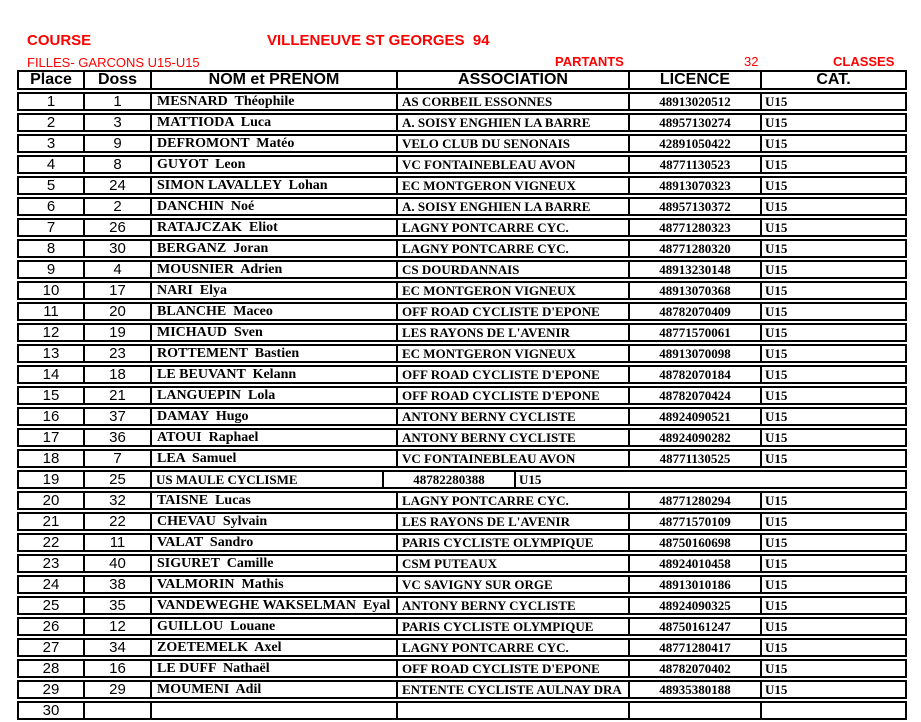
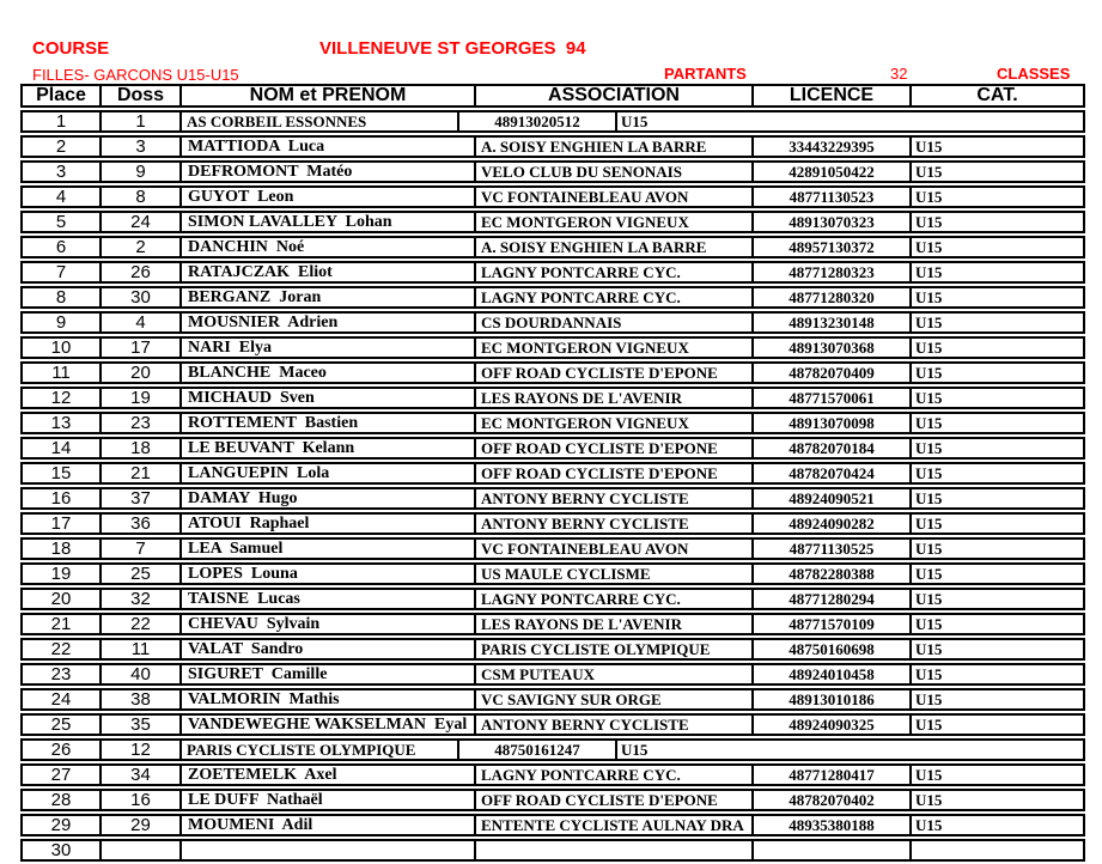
  COURSE
  VILLENEUVE ST GEORGES 94
  FILLES- GARCONS U15-U15
  PARTANTS
  32
  CLASSES
  Place
  Doss
  NOM et PRENOM
  ASSOCIATION
  LICENCE
  CAT.
  1
  1
- MESNARD Théophile
  AS CORBEIL ESSONNES
  48913020512
  U15
  2
  3
  MATTIODA Luca
  A. SOISY ENGHIEN LA BARRE
- 48957130274
+ 33443229395
  U15
  3
  9
  DEFROMONT Matéo
  VELO CLUB DU SENONAIS
  42891050422
  U15
  4
  8
  GUYOT Leon
  VC FONTAINEBLEAU AVON
  48771130523
  U15
  5
  24
  SIMON LAVALLEY Lohan
  EC MONTGERON VIGNEUX
  48913070323
  U15
  6
  2
  DANCHIN Noé
  A. SOISY ENGHIEN LA BARRE
  48957130372
  U15
  7
  26
  RATAJCZAK Eliot
  LAGNY PONTCARRE CYC.
  48771280323
  U15
  8
  30
  BERGANZ Joran
  LAGNY PONTCARRE CYC.
  48771280320
  U15
  9
  4
  MOUSNIER Adrien
  CS DOURDANNAIS
  48913230148
  U15
  10
  17
  NARI Elya
  EC MONTGERON VIGNEUX
  48913070368
  U15
  11
  20
  BLANCHE Maceo
  OFF ROAD CYCLISTE D'EPONE
  48782070409
  U15
  12
  19
  MICHAUD Sven
  LES RAYONS DE L'AVENIR
  48771570061
  U15
  13
  23
  ROTTEMENT Bastien
  EC MONTGERON VIGNEUX
  48913070098
  U15
  14
  18
  LE BEUVANT Kelann
  OFF ROAD CYCLISTE D'EPONE
  48782070184
  U15
  15
  21
  LANGUEPIN Lola
  OFF ROAD CYCLISTE D'EPONE
  48782070424
  U15
  16
  37
  DAMAY Hugo
  ANTONY BERNY CYCLISTE
  48924090521
  U15
  17
  36
  ATOUI Raphael
  ANTONY BERNY CYCLISTE
  48924090282
  U15
  18
  7
  LEA Samuel
  VC FONTAINEBLEAU AVON
  48771130525
  U15
  19
  25
+ LOPES Louna
  US MAULE CYCLISME
  48782280388
  U15
  20
  32
  TAISNE Lucas
  LAGNY PONTCARRE CYC.
  48771280294
  U15
  21
  22
  CHEVAU Sylvain
  LES RAYONS DE L'AVENIR
  48771570109
  U15
  22
  11
  VALAT Sandro
  PARIS CYCLISTE OLYMPIQUE
  48750160698
  U15
  23
  40
  SIGURET Camille
  CSM PUTEAUX
  48924010458
  U15
  24
  38
  VALMORIN Mathis
  VC SAVIGNY SUR ORGE
  48913010186
  U15
  25
  35
  VANDEWEGHE WAKSELMAN Eyal
  ANTONY BERNY CYCLISTE
  48924090325
  U15
  26
  12
- GUILLOU Louane
  PARIS CYCLISTE OLYMPIQUE
  48750161247
  U15
  27
  34
  ZOETEMELK Axel
  LAGNY PONTCARRE CYC.
  48771280417
  U15
  28
  16
  LE DUFF Nathaël
  OFF ROAD CYCLISTE D'EPONE
  48782070402
  U15
  29
  29
  MOUMENI Adil
  ENTENTE CYCLISTE AULNAY DRA
  48935380188
  U15
  30
